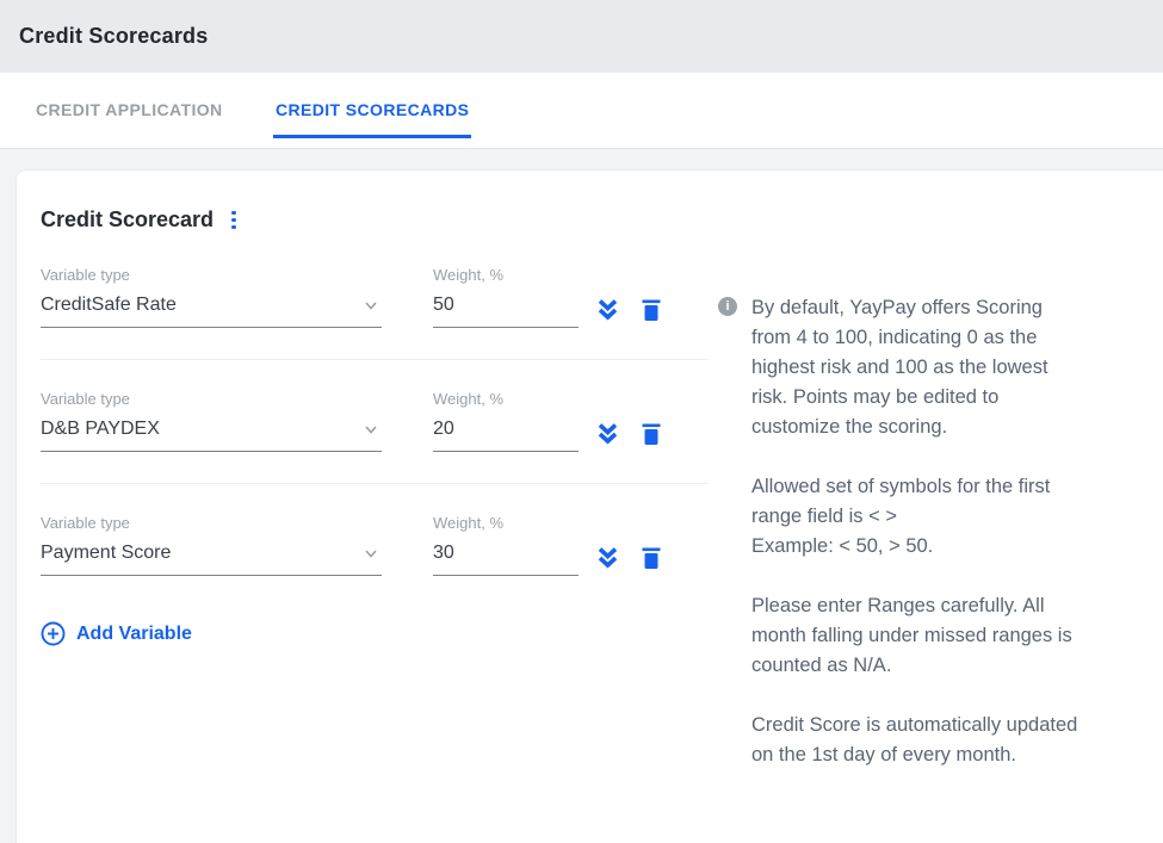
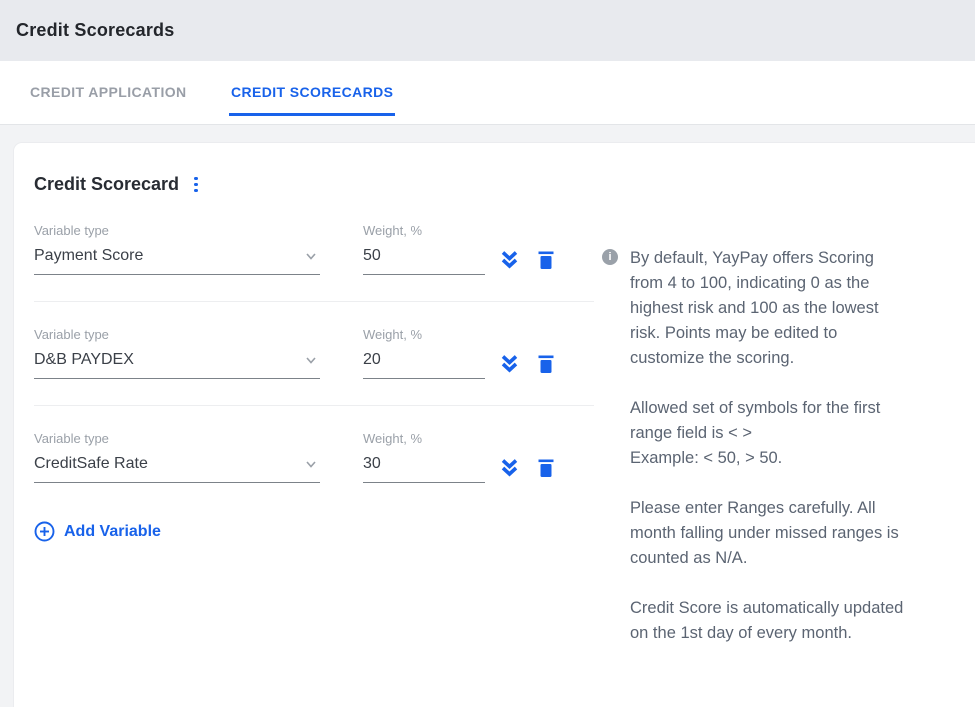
  Credit Scorecards
  CREDIT APPLICATION CREDIT SCORECARDS
  Credit Scorecard
  Variable type
- CreditSafe Rate
+ Payment Score
  Weight, %
  50
  Variable type
  D&B PAYDEX
  Weight, %
  20
  Variable type
- Payment Score
+ CreditSafe Rate
  Weight, %
  30
  Add Variable
  i
  By default, YayPay offers Scoring from 4 to 100, indicating 0 as the highest risk and 100 as the lowest risk. Points may be edited to customize the scoring.
  Allowed set of symbols for the first range field is < >
  Example: < 50, > 50.
  Please enter Ranges carefully. All month falling under missed ranges is counted as N/A.
  Credit Score is automatically updated on the 1st day of every month.
